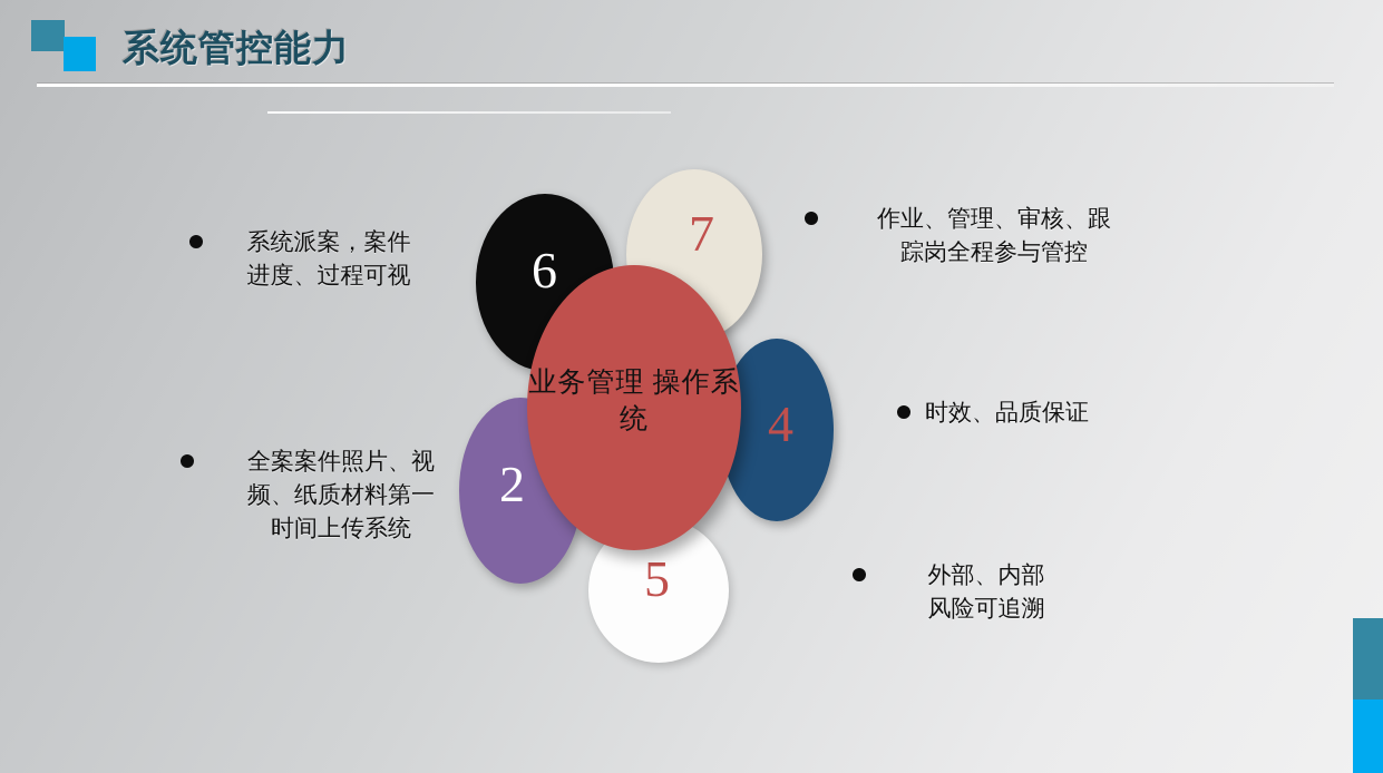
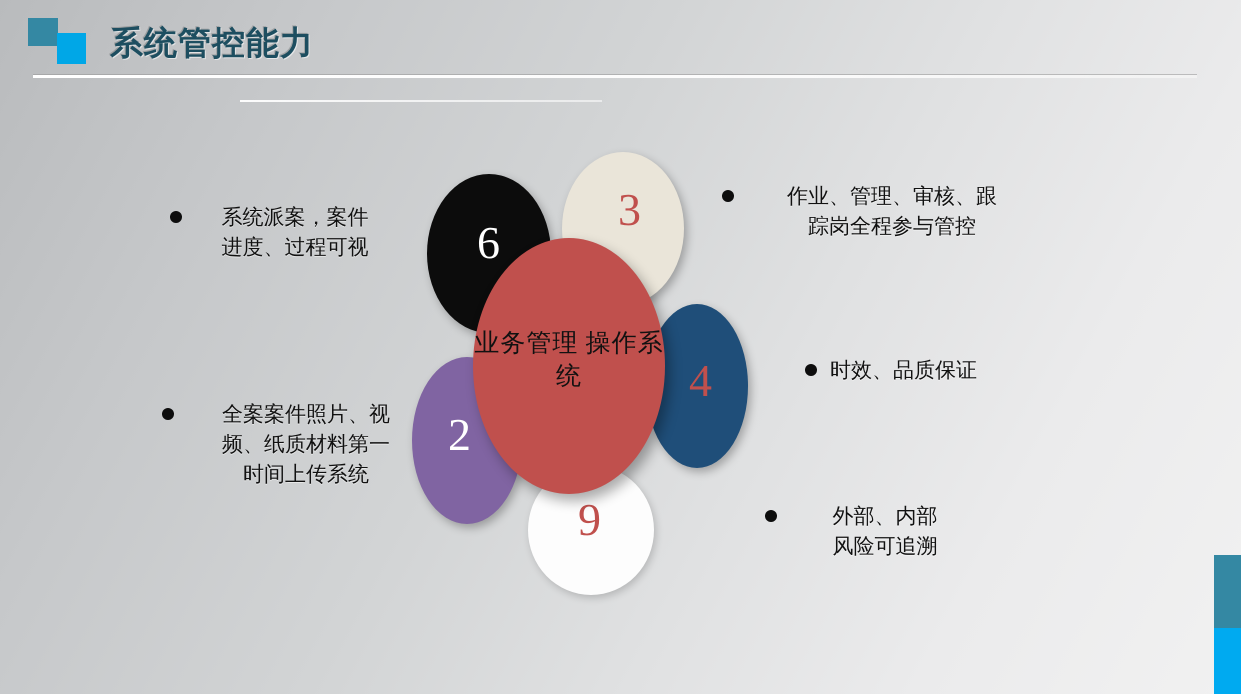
  系统管控能力
- 7
+ 3
  6
  4
  2
- 5
+ 9
  业务管理 操作系统
  系统派案，案件
  进度、过程可视
  全案案件照片、视
  频、纸质材料第一
  时间上传系统
  作业、管理、审核、跟
  踪岗全程参与管控
  时效、品质保证
  外部、内部
  风险可追溯
